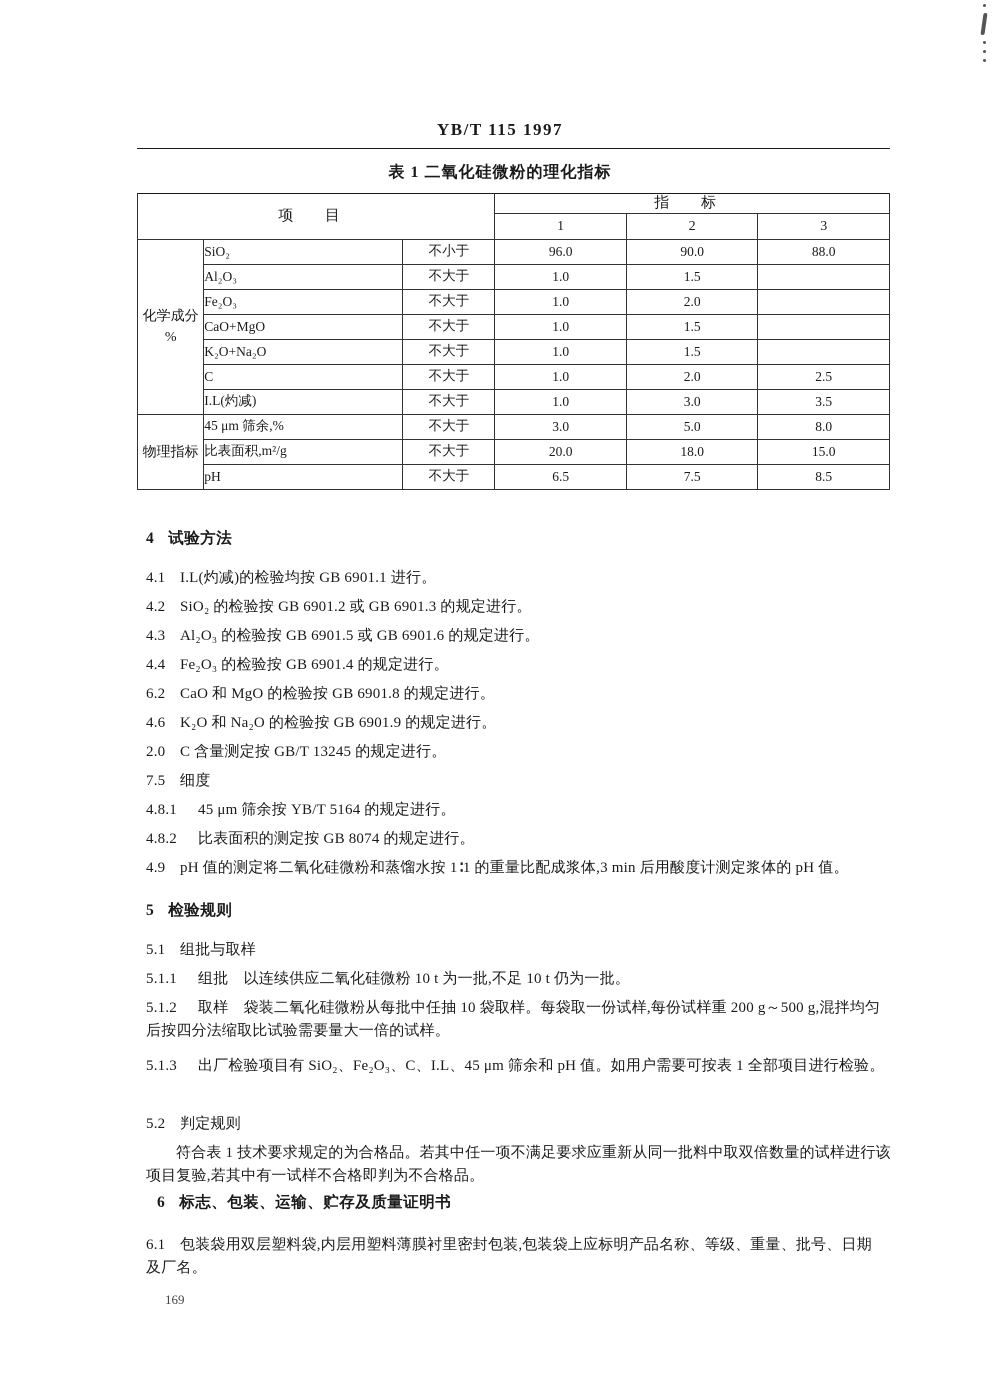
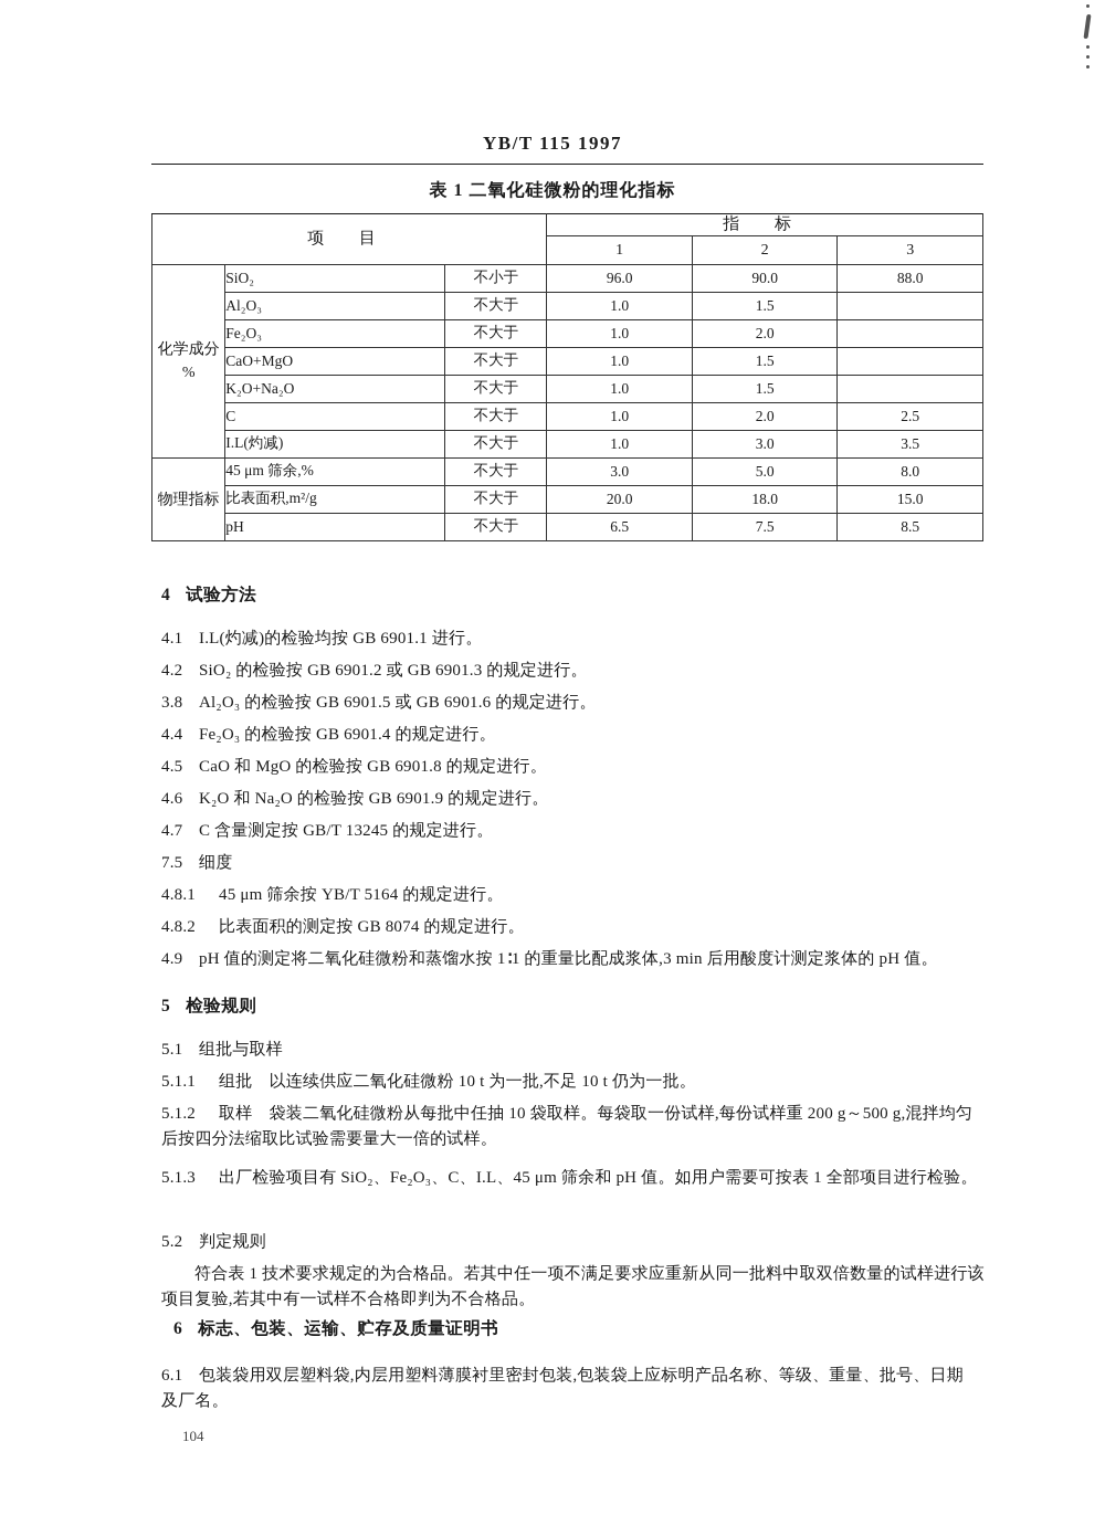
  YB/T 115 1997
  表 1 二氧化硅微粉的理化指标
  项 目	指 标
  1	2	3
  化学成分 %	SiO₂	不小于	96.0	90.0	88.0
  Al₂O₃	不大于	1.0	1.5
  Fe₂O₃	不大于	1.0	2.0
  CaO+MgO	不大于	1.0	1.5
  K₂O+Na₂O	不大于	1.0	1.5
  C	不大于	1.0	2.0	2.5
  I.L(灼减)	不大于	1.0	3.0	3.5
  物理指标	45 μm 筛余,%	不大于	3.0	5.0	8.0
  比表面积,m²/g	不大于	20.0	18.0	15.0
  pH	不大于	6.5	7.5	8.5
  4 试验方法
  4.1 I.L(灼减)的检验均按 GB 6901.1 进行。
  4.2 SiO₂ 的检验按 GB 6901.2 或 GB 6901.3 的规定进行。
- 4.3 Al₂O₃ 的检验按 GB 6901.5 或 GB 6901.6 的规定进行。
+ 3.8 Al₂O₃ 的检验按 GB 6901.5 或 GB 6901.6 的规定进行。
  4.4 Fe₂O₃ 的检验按 GB 6901.4 的规定进行。
- 6.2 CaO 和 MgO 的检验按 GB 6901.8 的规定进行。
+ 4.5 CaO 和 MgO 的检验按 GB 6901.8 的规定进行。
  4.6 K₂O 和 Na₂O 的检验按 GB 6901.9 的规定进行。
- 2.0 C 含量测定按 GB/T 13245 的规定进行。
+ 4.7 C 含量测定按 GB/T 13245 的规定进行。
  7.5 细度
  4.8.1 45 μm 筛余按 YB/T 5164 的规定进行。
  4.8.2 比表面积的测定按 GB 8074 的规定进行。
  4.9 pH 值的测定将二氧化硅微粉和蒸馏水按 1∶1 的重量比配成浆体,3 min 后用酸度计测定浆体的 pH 值。
  5 检验规则
  5.1 组批与取样
  5.1.1 组批 以连续供应二氧化硅微粉 10 t 为一批,不足 10 t 仍为一批。
  5.1.2 取样 袋装二氧化硅微粉从每批中任抽 10 袋取样。每袋取一份试样,每份试样重 200 g～500 g,混拌均匀后按四分法缩取比试验需要量大一倍的试样。
  5.1.3 出厂检验项目有 SiO₂、Fe₂O₃、C、I.L、45 μm 筛余和 pH 值。如用户需要可按表 1 全部项目进行检验。
  5.2 判定规则
  符合表 1 技术要求规定的为合格品。若其中任一项不满足要求应重新从同一批料中取双倍数量的试样进行该项目复验,若其中有一试样不合格即判为不合格品。
  6 标志、包装、运输、贮存及质量证明书
  6.1 包装袋用双层塑料袋,内层用塑料薄膜衬里密封包装,包装袋上应标明产品名称、等级、重量、批号、日期及厂名。
- 169
+ 104
